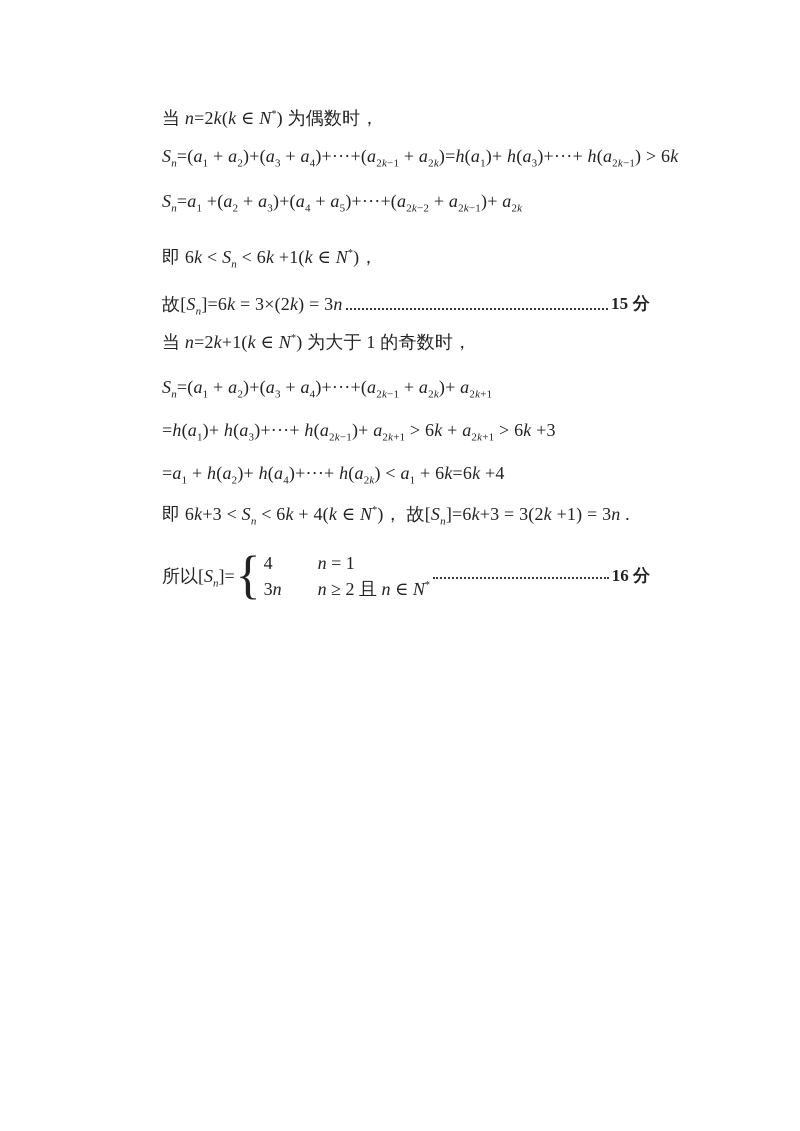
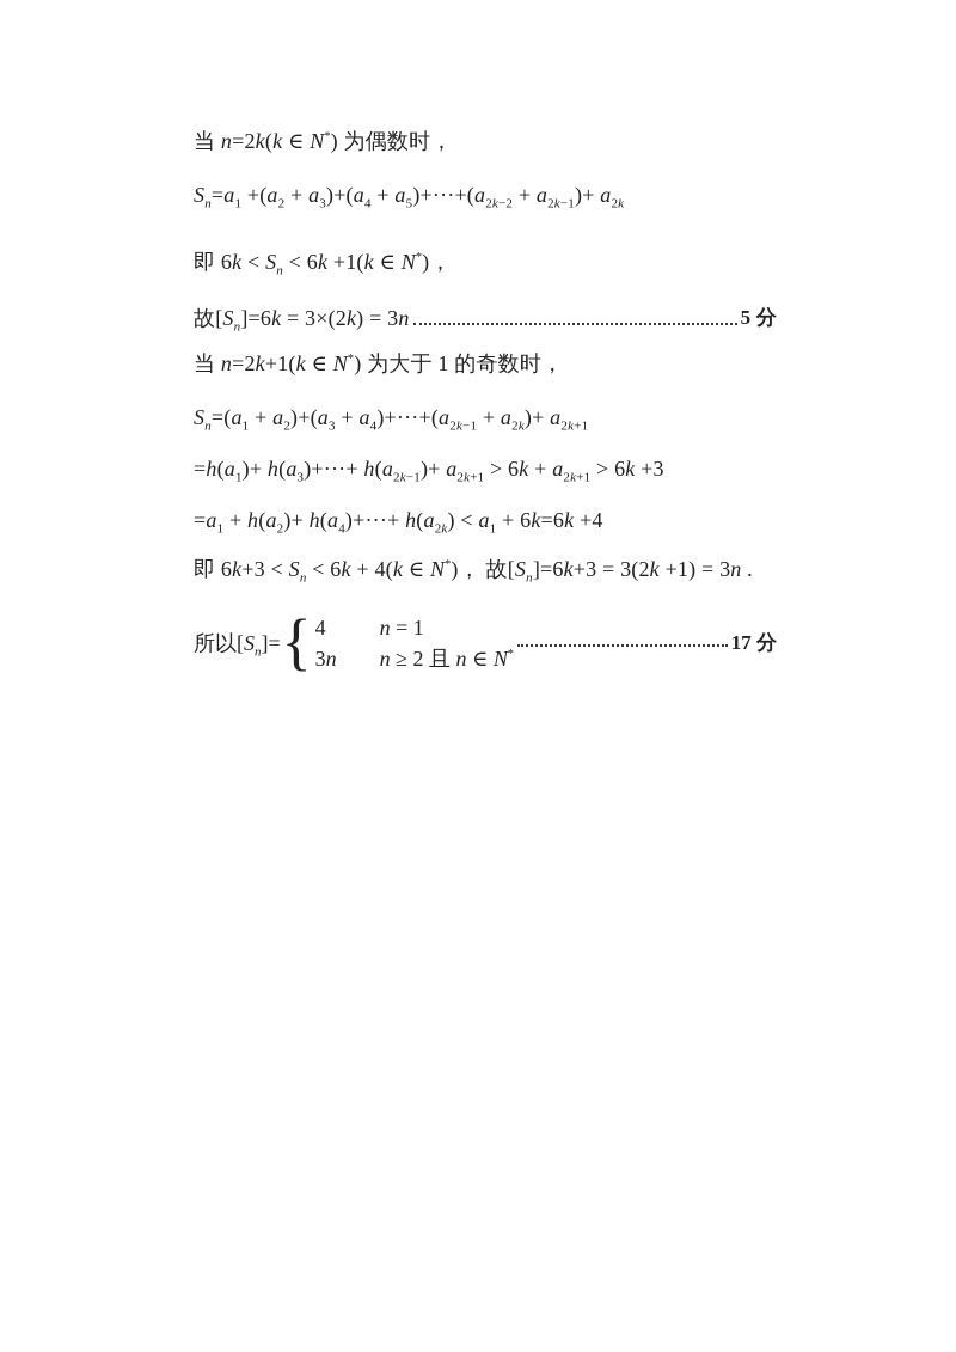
  当 n=2k(k ∈ N*) 为偶数时，
- Sn=(a1 + a2)+(a3 + a4)+···+(a2k−1 + a2k)=h(a1)+ h(a3)+···+ h(a2k−1) > 6k
  Sn=a1 +(a2 + a3)+(a4 + a5)+···+(a2k−2 + a2k−1)+ a2k
  即 6k < Sn < 6k +1(k ∈ N*)，
  故[Sn]=6k = 3×(2k) = 3n
- 15 分
+ 5 分
  当 n=2k+1(k ∈ N*) 为大于 1 的奇数时，
  Sn=(a1 + a2)+(a3 + a4)+···+(a2k−1 + a2k)+ a2k+1
  =h(a1)+ h(a3)+···+ h(a2k−1)+ a2k+1 > 6k + a2k+1 > 6k +3
  =a1 + h(a2)+ h(a4)+···+ h(a2k) < a1 + 6k=6k +4
  即 6k+3 < Sn < 6k + 4(k ∈ N*)， 故[Sn]=6k+3 = 3(2k +1) = 3n .
  所以[Sn]=
  {
  4
  n = 1
  3n
  n ≥ 2 且 n ∈ N*
- 16 分
+ 17 分
